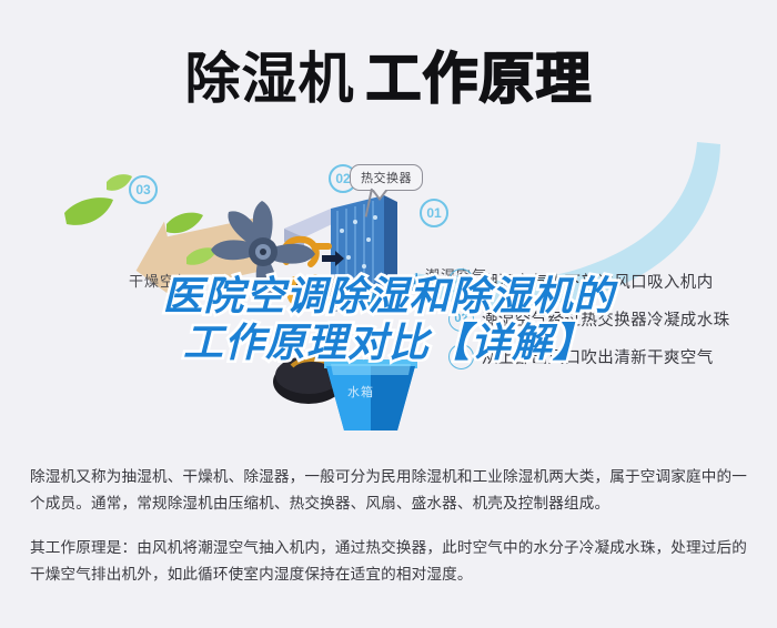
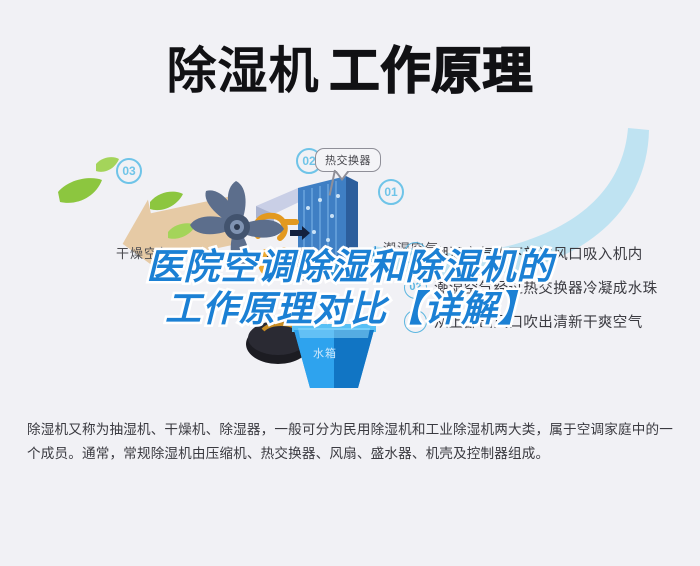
  除湿机 工作原理
  03
  干燥空气
  02
  热交换器
  01
  潮湿空气
  水箱
  01
  潮湿空气由下部进风口吸入机内
  02
  潮湿空气经过热交换器冷凝成水珠
  03
  从上部出风口吹出清新干爽空气
  医院空调除湿和除湿机的
  工作原理对比【详解】
  除湿机又称为抽湿机、干燥机、除湿器，一般可分为民用除湿机和工业除湿机两大类，属于空调家庭中的一个成员。通常，常规除湿机由压缩机、热交换器、风扇、盛水器、机壳及控制器组成。
- 其工作原理是：由风机将潮湿空气抽入机内，通过热交换器，此时空气中的水分子冷凝成水珠，处理过后的干燥空气排出机外，如此循环使室内湿度保持在适宜的相对湿度。
